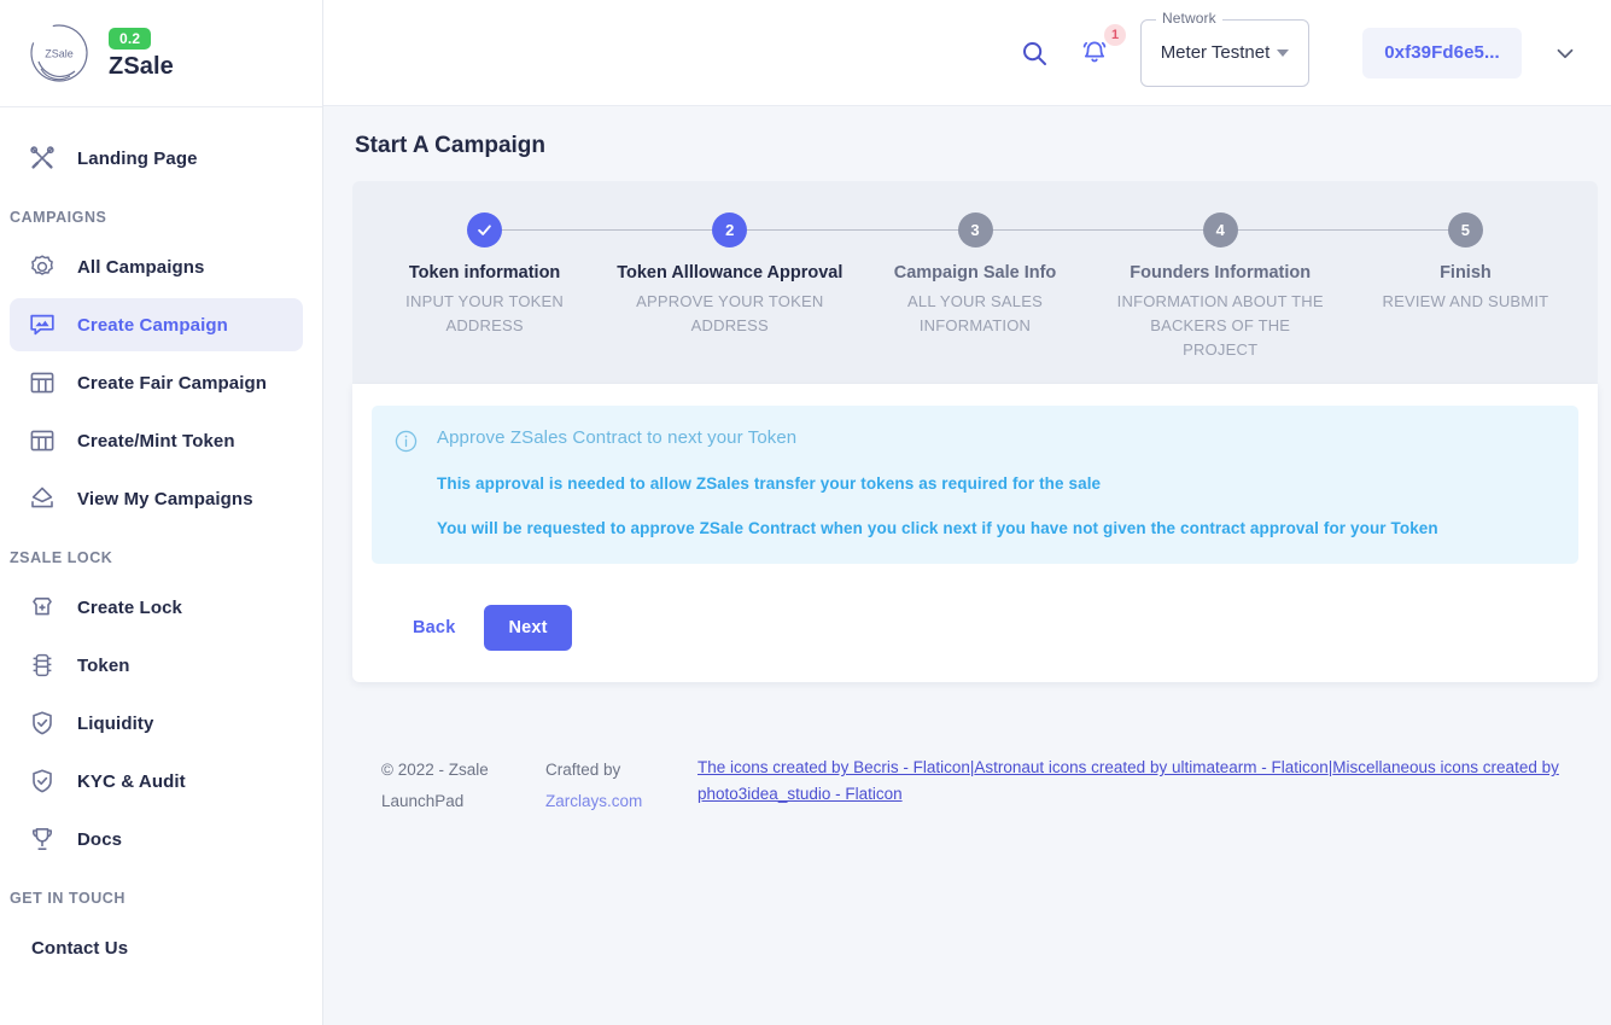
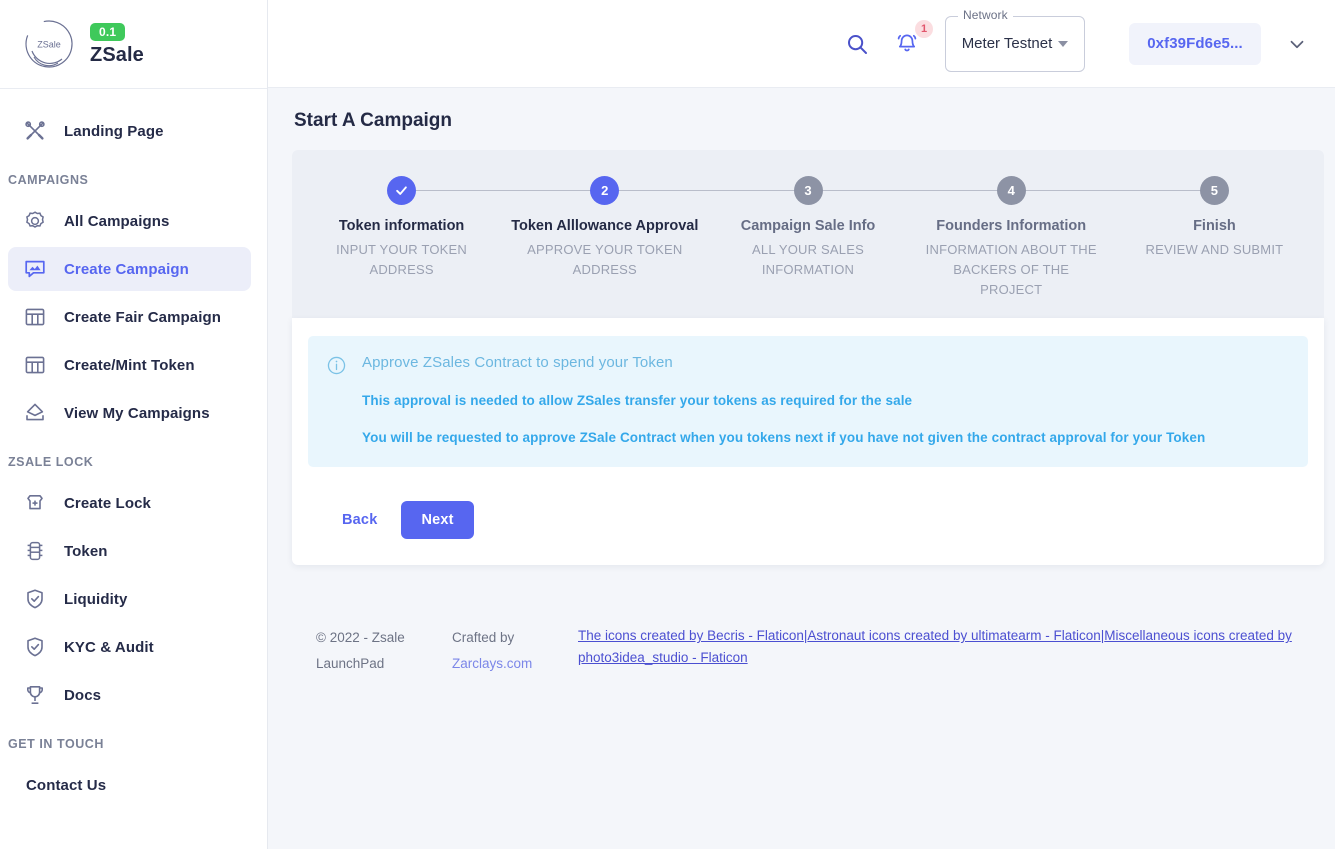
  ZSale
- 0.2
+ 0.1
  ZSale
  Landing Page
  CAMPAIGNS
  All Campaigns
  Create Campaign
  Create Fair Campaign
  Create/Mint Token
  View My Campaigns
  ZSALE LOCK
  Create Lock
  Token
  Liquidity
  KYC & Audit
  Docs
  GET IN TOUCH
  Contact Us
  1
  Network
  Meter Testnet
  0xf39Fd6e5...
  Start A Campaign
  Token information
  INPUT YOUR TOKEN ADDRESS
  2
  Token Alllowance Approval
  APPROVE YOUR TOKEN ADDRESS
  3
  Campaign Sale Info
  ALL YOUR SALES INFORMATION
  4
  Founders Information
  INFORMATION ABOUT THE BACKERS OF THE PROJECT
  5
  Finish
  REVIEW AND SUBMIT
- Approve ZSales Contract to next your Token
+ Approve ZSales Contract to spend your Token
  This approval is needed to allow ZSales transfer your tokens as required for the sale
- You will be requested to approve ZSale Contract when you click next if you have not given the contract approval for your Token
+ You will be requested to approve ZSale Contract when you tokens next if you have not given the contract approval for your Token
  Back
  Next
  © 2022 - Zsale LaunchPad
  Crafted by
  Zarclays.com
  The icons created by Becris - Flaticon|Astronaut icons created by ultimatearm - Flaticon|Miscellaneous icons created by photo3idea_studio - Flaticon
